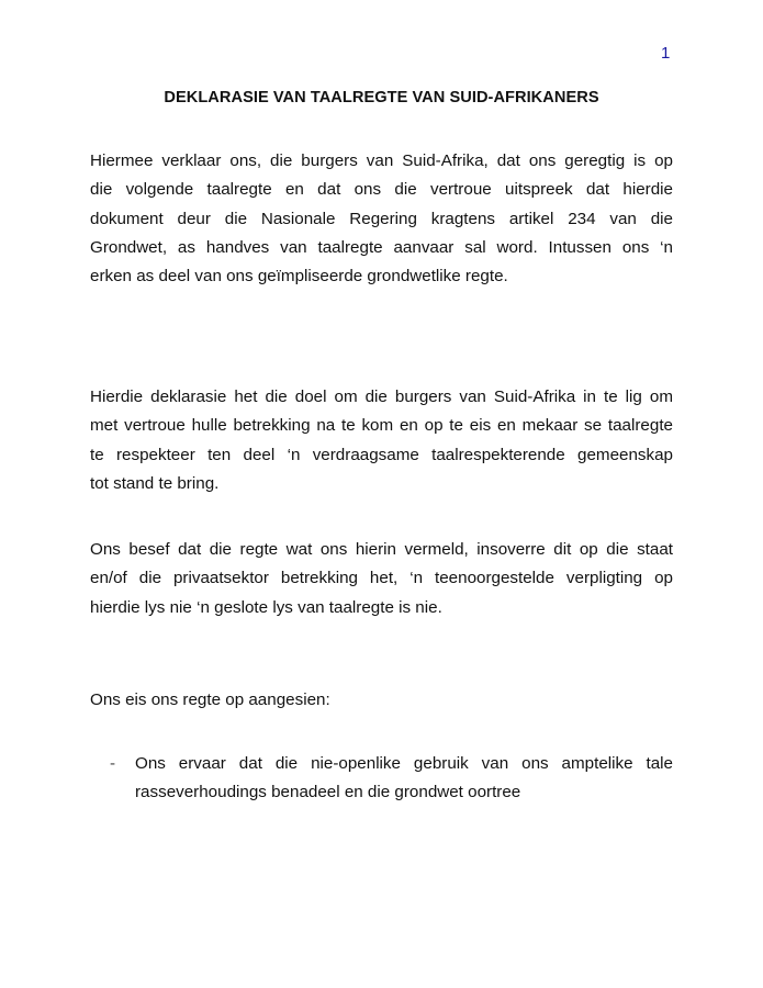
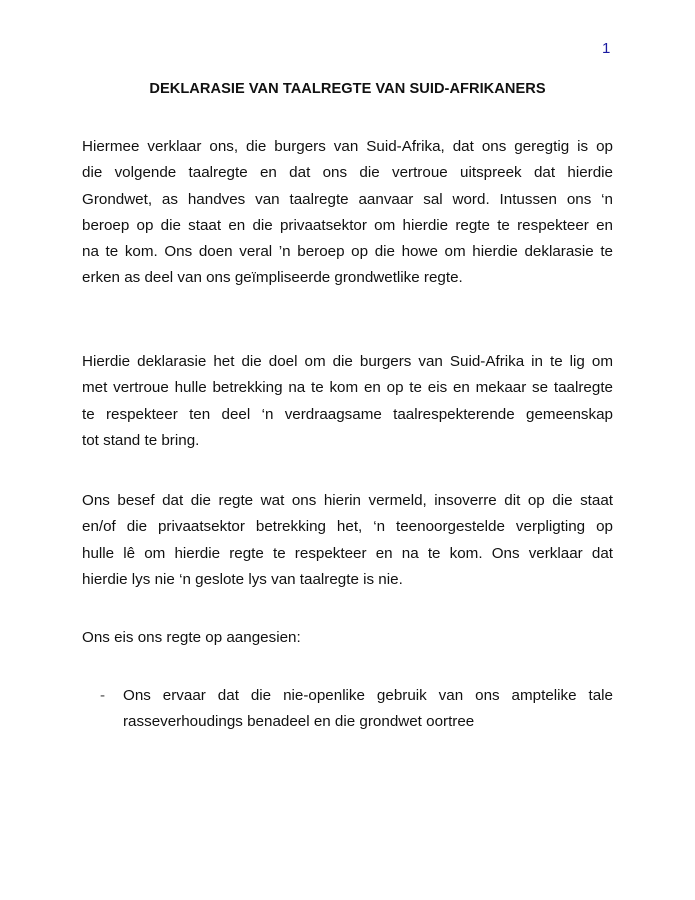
  1
  DEKLARASIE VAN TAALREGTE VAN SUID-AFRIKANERS
  Hiermee verklaar ons, die burgers van Suid-Afrika, dat ons geregtig is op
  die volgende taalregte en dat ons die vertroue uitspreek dat hierdie
- dokument deur die Nasionale Regering kragtens artikel 234 van die
  Grondwet, as handves van taalregte aanvaar sal word. Intussen ons ‘n
+ beroep op die staat en die privaatsektor om hierdie regte te respekteer en
+ na te kom. Ons doen veral ’n beroep op die howe om hierdie deklarasie te
  erken as deel van ons geïmpliseerde grondwetlike regte.
  Hierdie deklarasie het die doel om die burgers van Suid-Afrika in te lig om
  met vertroue hulle betrekking na te kom en op te eis en mekaar se taalregte
  te respekteer ten deel ‘n verdraagsame taalrespekterende gemeenskap
  tot stand te bring.
  Ons besef dat die regte wat ons hierin vermeld, insoverre dit op die staat
  en/of die privaatsektor betrekking het, ‘n teenoorgestelde verpligting op
+ hulle lê om hierdie regte te respekteer en na te kom. Ons verklaar dat
  hierdie lys nie ‘n geslote lys van taalregte is nie.
  Ons eis ons regte op aangesien:
  -
  Ons ervaar dat die nie-openlike gebruik van ons amptelike tale
  rasseverhoudings benadeel en die grondwet oortree
